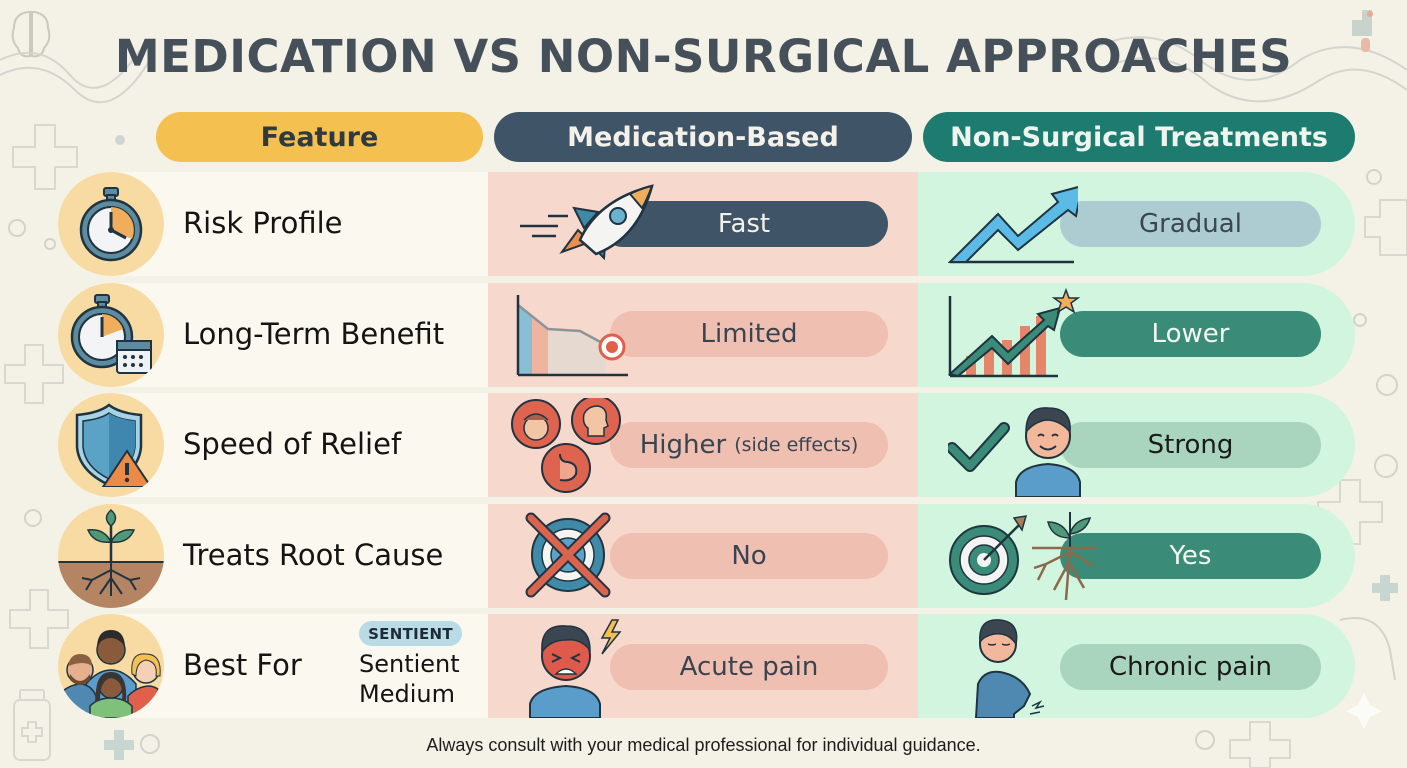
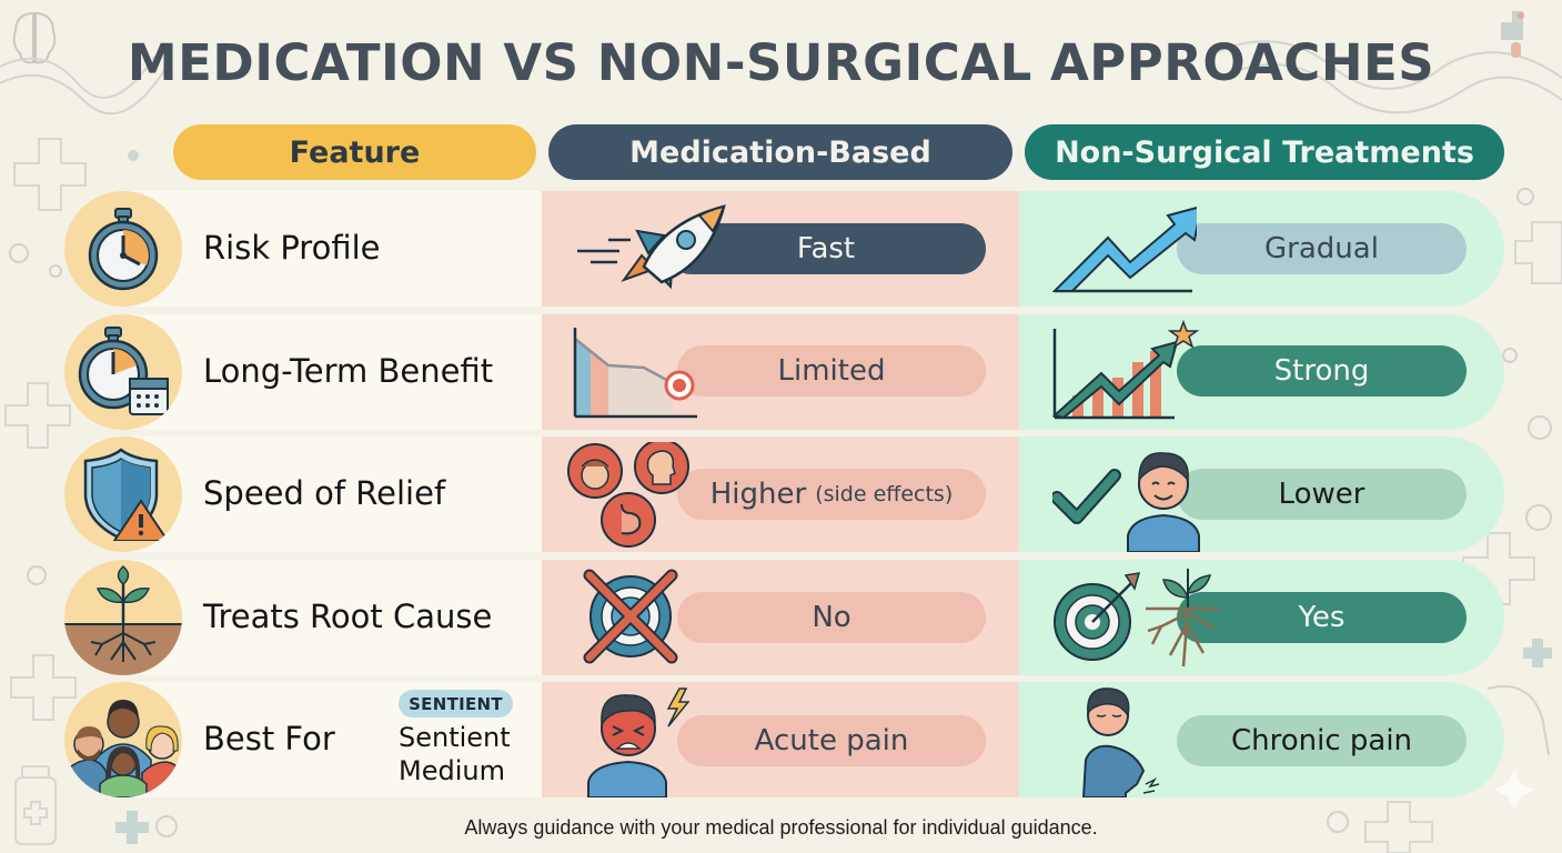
  MEDICATION VS NON-SURGICAL APPROACHES
  Feature
  Medication-Based
  Non-Surgical Treatments
  Risk Profile
  Fast
  Gradual
  Long-Term Benefit
  Limited
- Lower
+ Strong
  Speed of Relief
  Higher
  (side effects)
- Strong
+ Lower
  Treats Root Cause
  No
  Yes
  Best For
  SENTIENT
  Sentient
  Medium
  Acute pain
  Chronic pain
- Always consult with your medical professional for individual guidance.
+ Always guidance with your medical professional for individual guidance.
